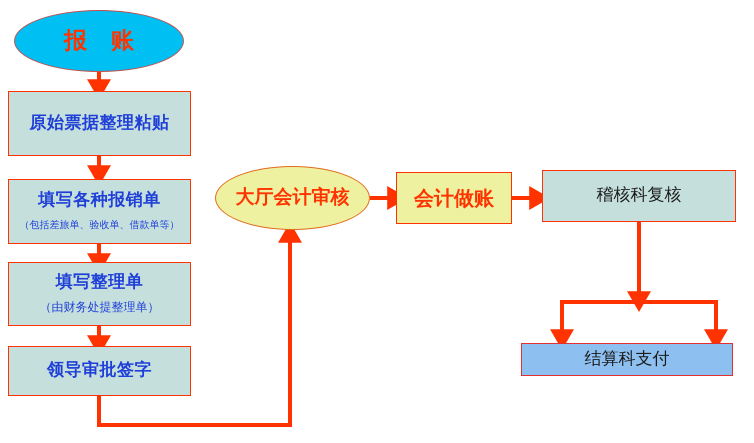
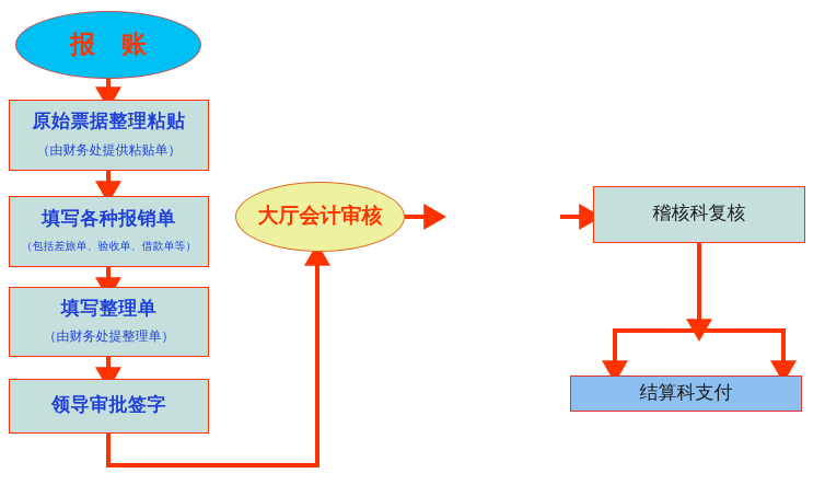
  报 账
  原始票据整理粘贴
+ （由财务处提供粘贴单）
  填写各种报销单
  （包括差旅单、验收单、借款单等）
  填写整理单
  （由财务处提整理单）
  领导审批签字
  大厅会计审核
- 会计做账
  稽核科复核
  结算科支付
